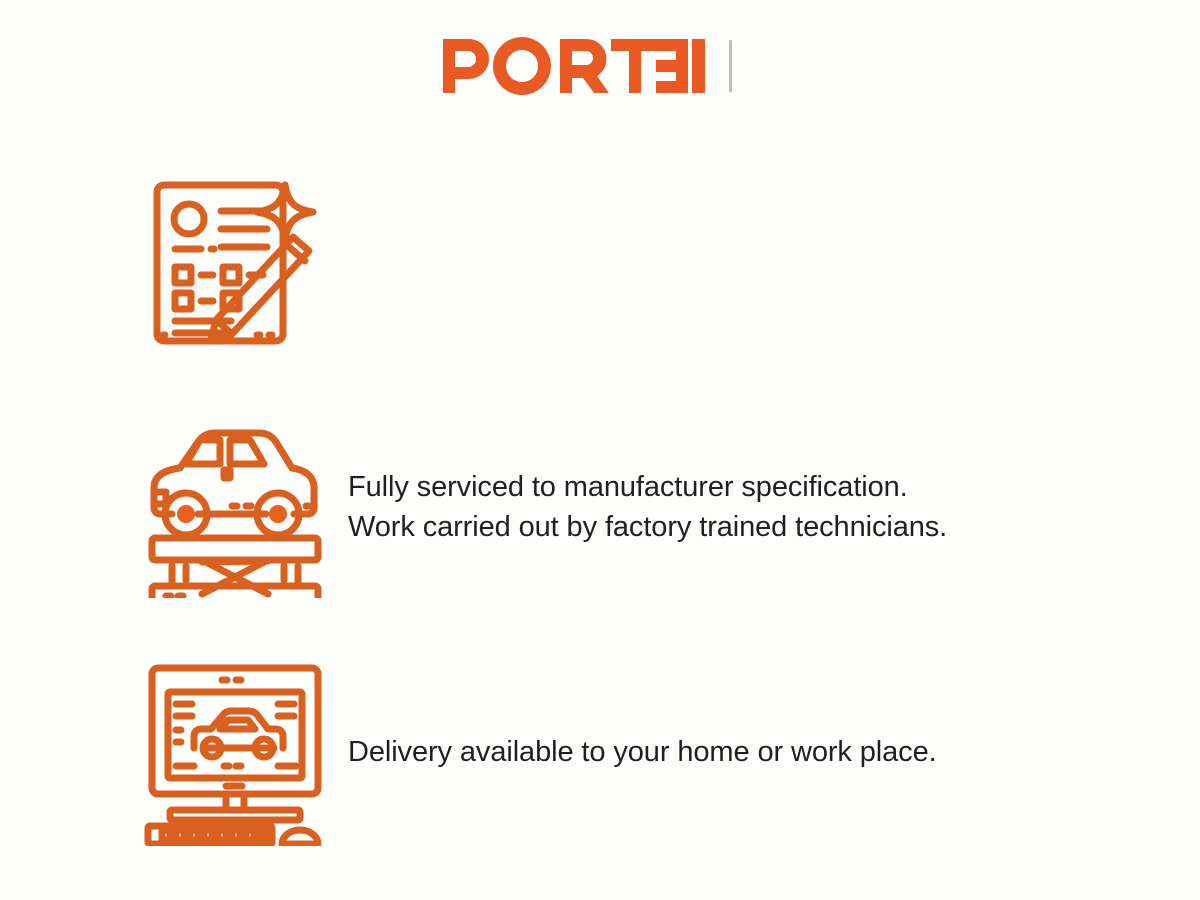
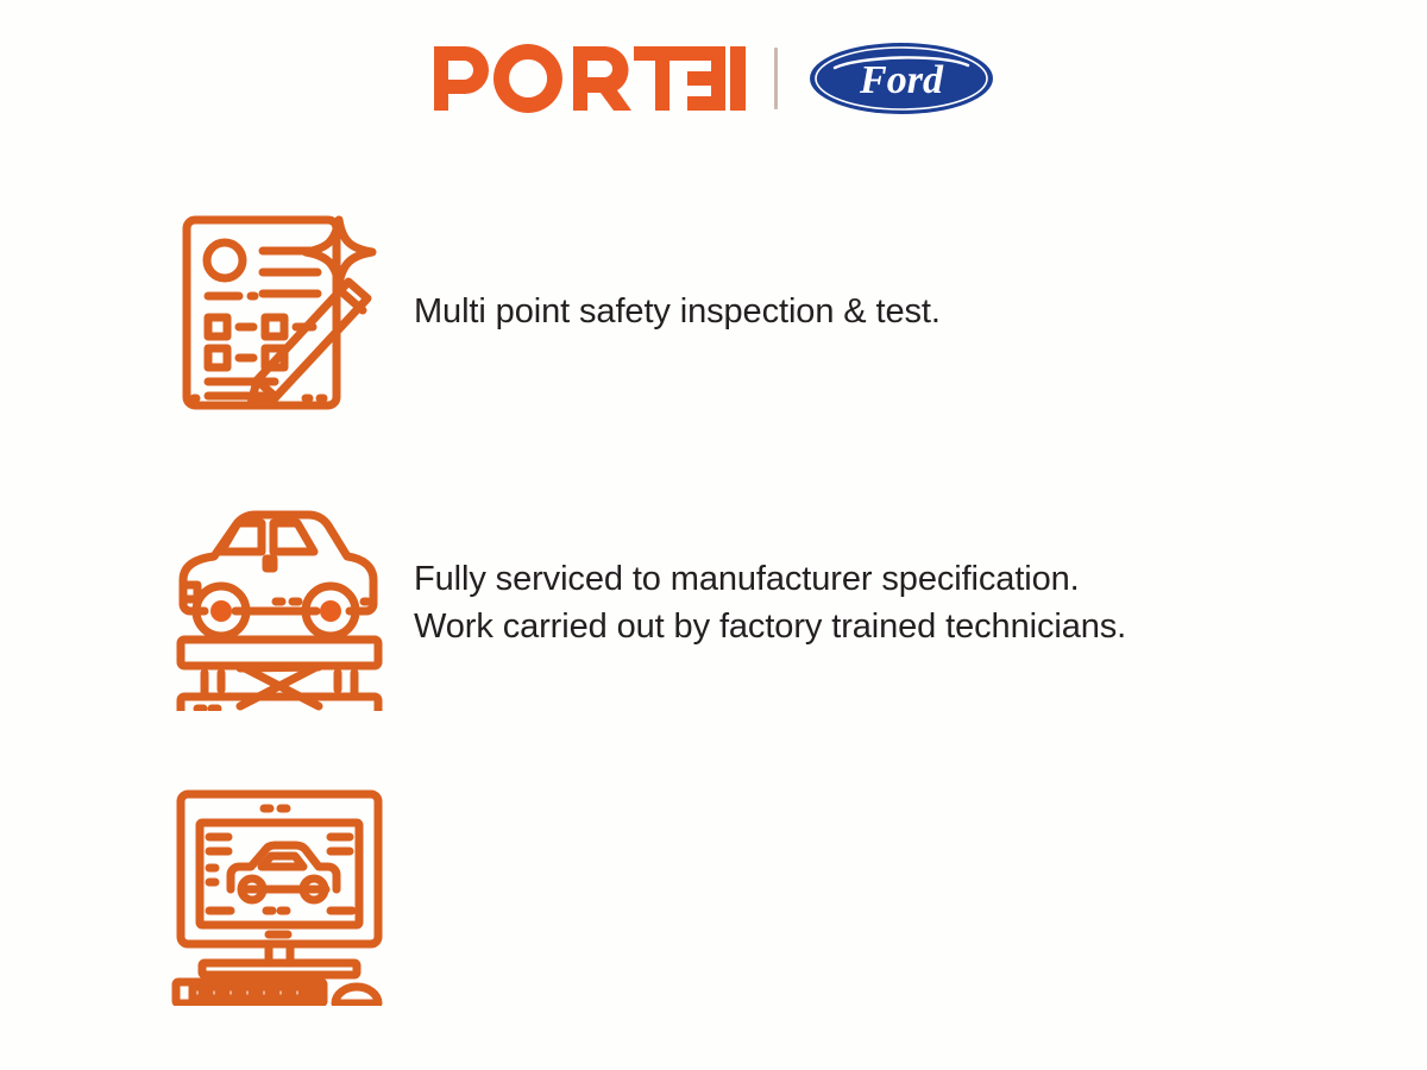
+ Ford
+ Multi point safety inspection & test.
  Fully serviced to manufacturer specification.
  Work carried out by factory trained technicians.
- Delivery available to your home or work place.
